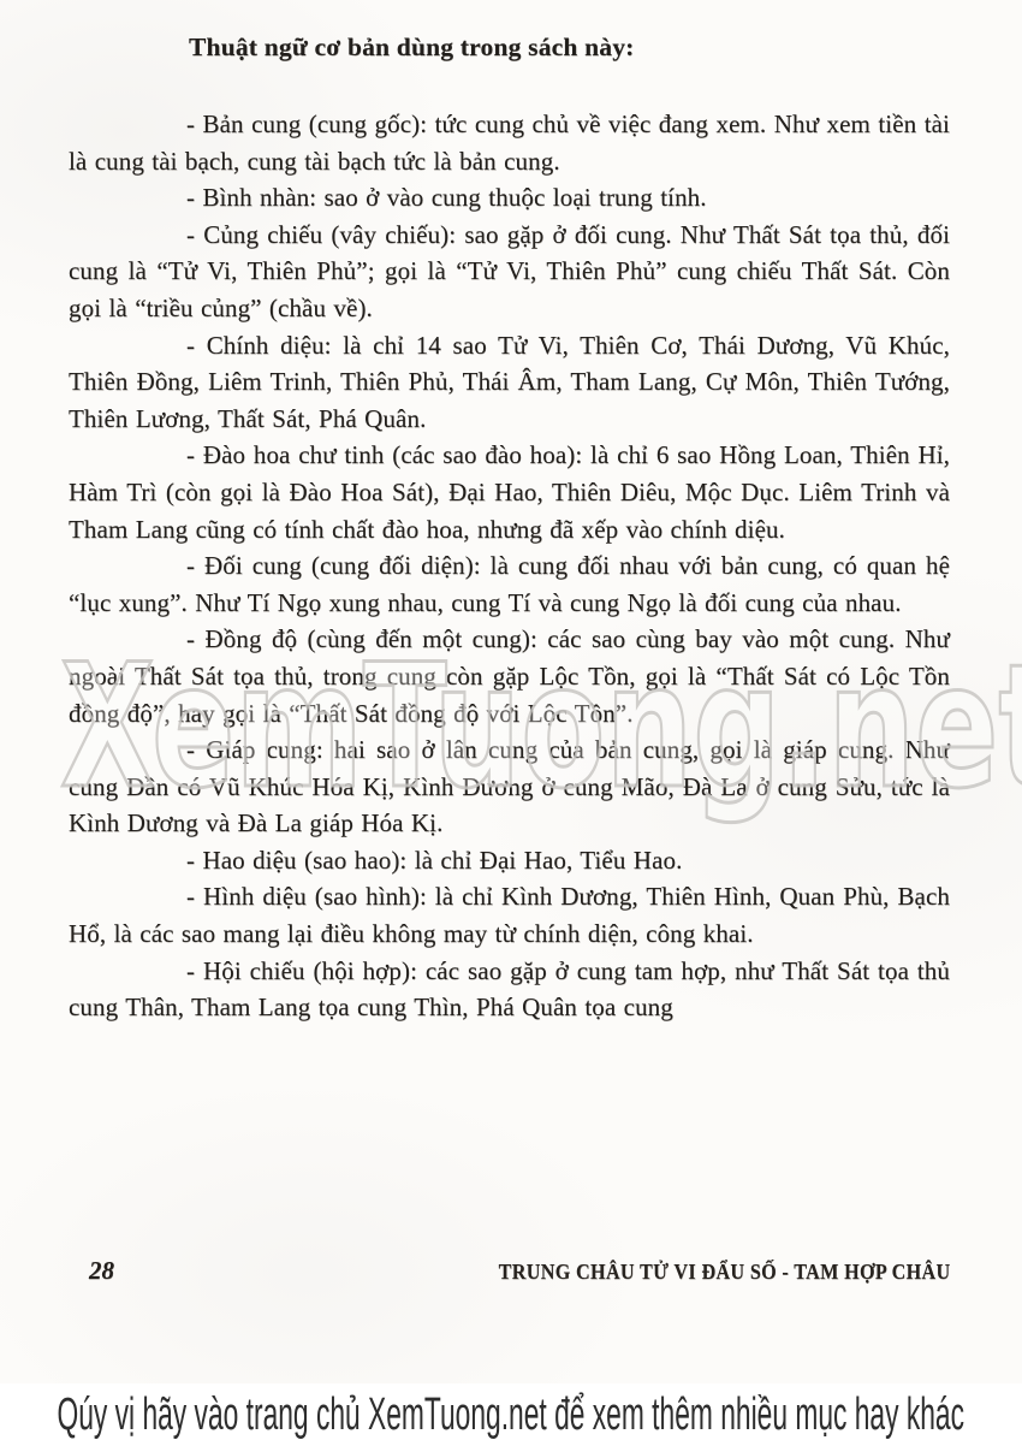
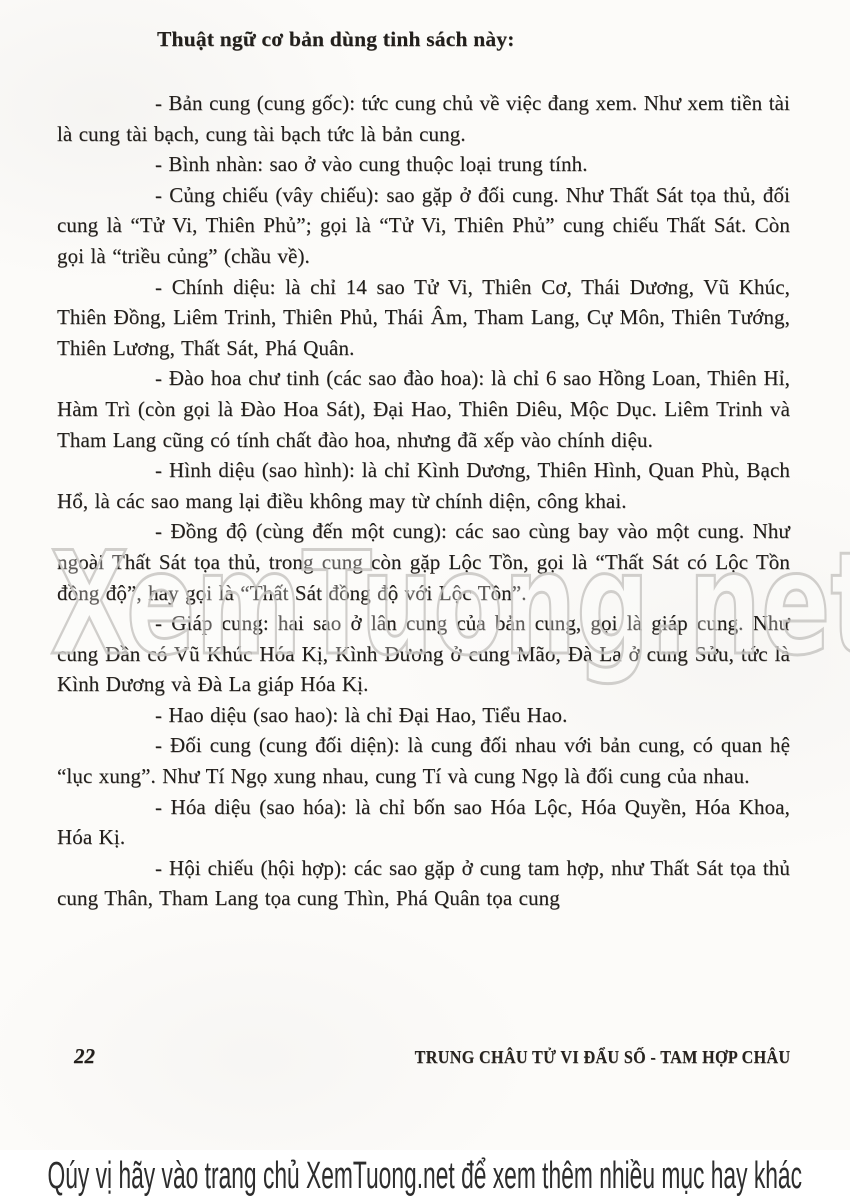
- Thuật ngữ cơ bản dùng trong sách này:
+ Thuật ngữ cơ bản dùng tinh sách này:
  - Bản cung (cung gốc): tức cung chủ về việc đang xem. Như xem tiền tài là cung tài bạch, cung tài bạch tức là bản cung.
  - Bình nhàn: sao ở vào cung thuộc loại trung tính.
  - Củng chiếu (vây chiếu): sao gặp ở đối cung. Như Thất Sát tọa thủ, đối cung là “Tử Vi, Thiên Phủ”; gọi là “Tử Vi, Thiên Phủ” cung chiếu Thất Sát. Còn gọi là “triều củng” (chầu về).
  - Chính diệu: là chỉ 14 sao Tử Vi, Thiên Cơ, Thái Dương, Vũ Khúc, Thiên Đồng, Liêm Trinh, Thiên Phủ, Thái Âm, Tham Lang, Cự Môn, Thiên Tướng, Thiên Lương, Thất Sát, Phá Quân.
  - Đào hoa chư tinh (các sao đào hoa): là chỉ 6 sao Hồng Loan, Thiên Hỉ, Hàm Trì (còn gọi là Đào Hoa Sát), Đại Hao, Thiên Diêu, Mộc Dục. Liêm Trinh và Tham Lang cũng có tính chất đào hoa, nhưng đã xếp vào chính diệu.
- - Đối cung (cung đối diện): là cung đối nhau với bản cung, có quan hệ “lục xung”. Như Tí Ngọ xung nhau, cung Tí và cung Ngọ là đối cung của nhau.
+ - Hình diệu (sao hình): là chỉ Kình Dương, Thiên Hình, Quan Phù, Bạch Hổ, là các sao mang lại điều không may từ chính diện, công khai.
  - Đồng độ (cùng đến một cung): các sao cùng bay vào một cung. Như ngoài Thất Sát tọa thủ, trong cung còn gặp Lộc Tồn, gọi là “Thất Sát có Lộc Tồn đồng độ”, hay gọi là “Thất Sát đồng độ với Lộc Tồn”.
  - Giáp cung: hai sao ở lân cung của bản cung, gọi là giáp cung. Như cung Dần có Vũ Khúc Hóa Kị, Kình Dương ở cung Mão, Đà La ở cung Sửu, tức là Kình Dương và Đà La giáp Hóa Kị.
  - Hao diệu (sao hao): là chỉ Đại Hao, Tiểu Hao.
- - Hình diệu (sao hình): là chỉ Kình Dương, Thiên Hình, Quan Phù, Bạch Hổ, là các sao mang lại điều không may từ chính diện, công khai.
+ - Đối cung (cung đối diện): là cung đối nhau với bản cung, có quan hệ “lục xung”. Như Tí Ngọ xung nhau, cung Tí và cung Ngọ là đối cung của nhau.
+ - Hóa diệu (sao hóa): là chỉ bốn sao Hóa Lộc, Hóa Quyền, Hóa Khoa, Hóa Kị.
  - Hội chiếu (hội hợp): các sao gặp ở cung tam hợp, như Thất Sát tọa thủ cung Thân, Tham Lang tọa cung Thìn, Phá Quân tọa cung
  XemTuong.ne
- 28
+ 22
  TRUNG CHÂU TỬ VI ĐẨU SỐ - TAM HỢP CHÂU
  Qúy vị hãy vào trang chủ XemTuong.net để xem thêm nhiều mục hay khác
